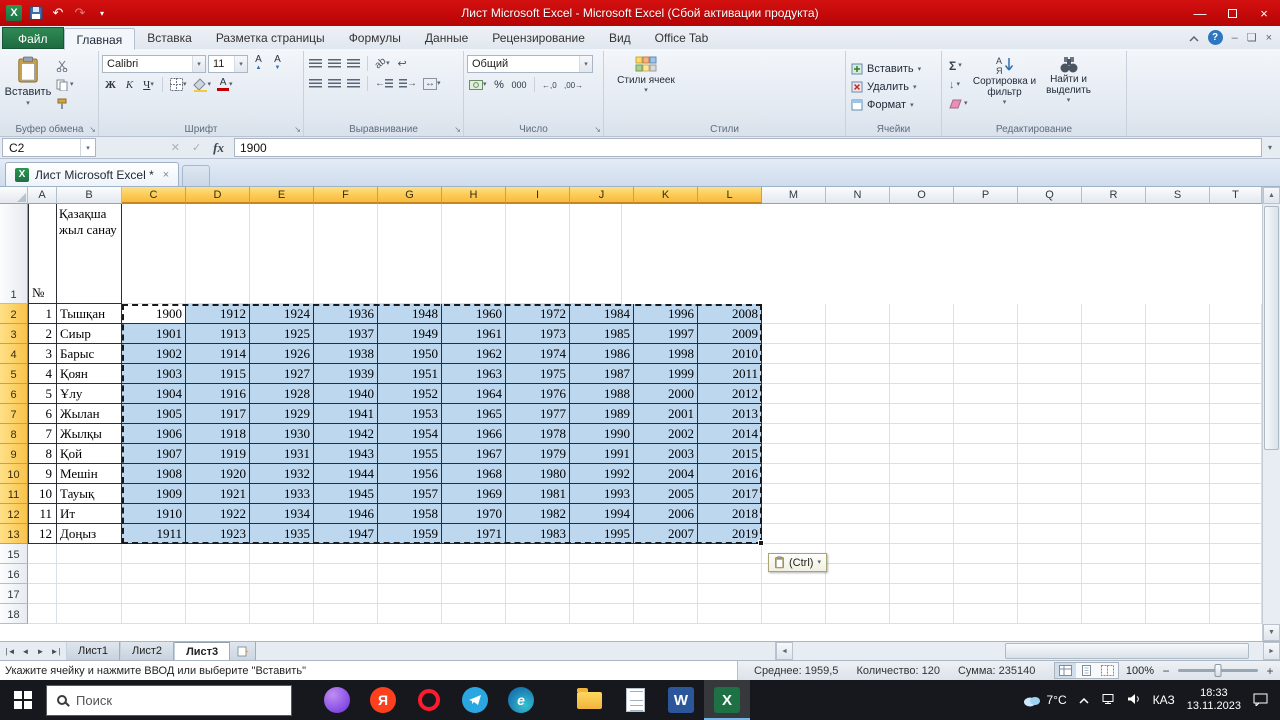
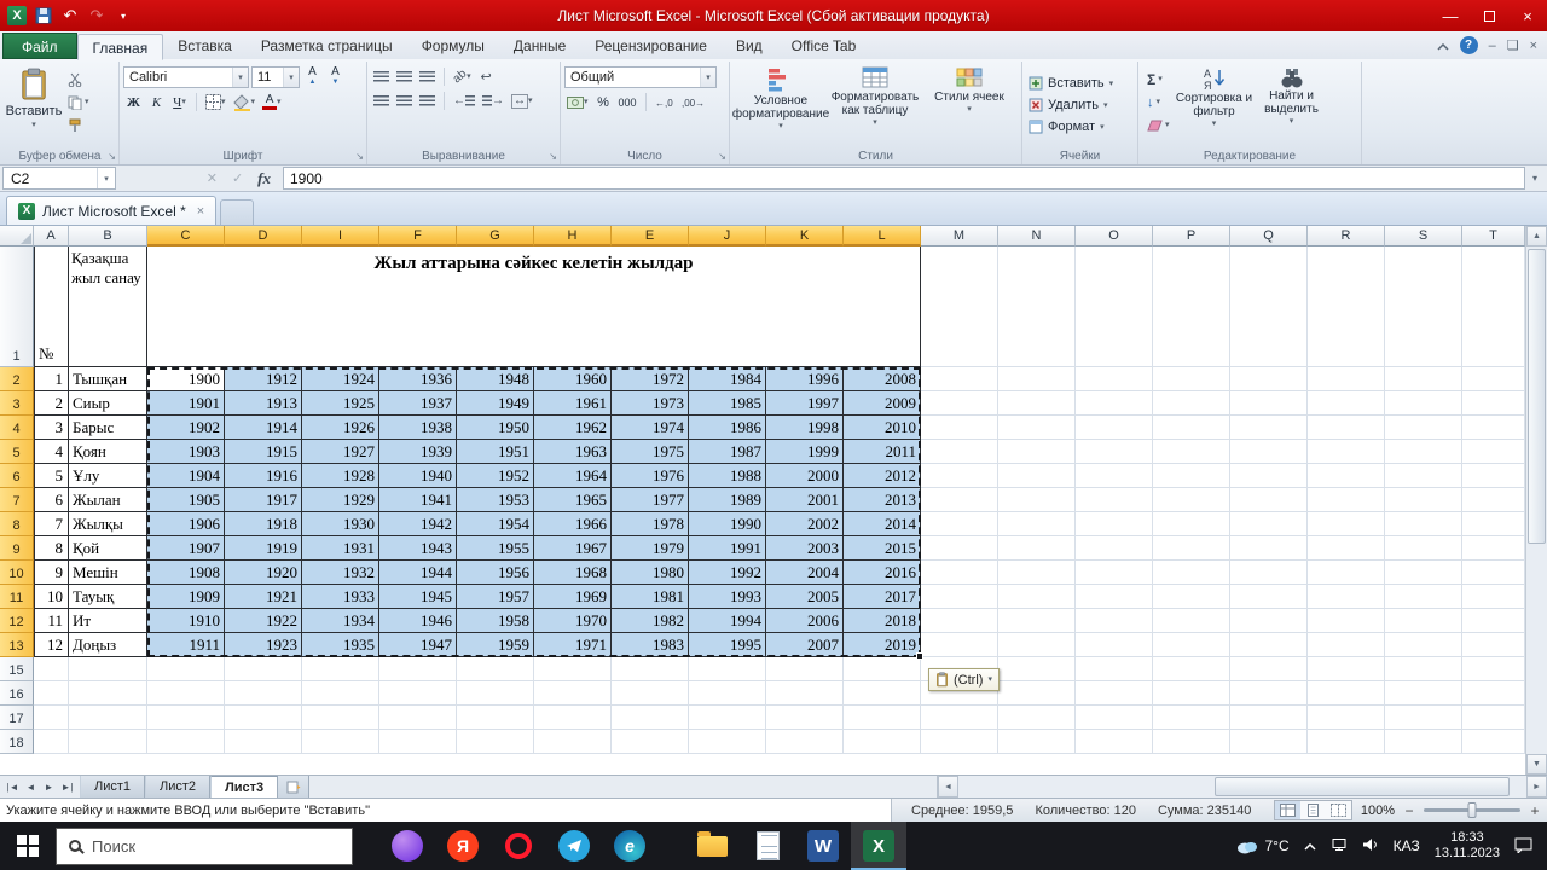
  X
  ↶
  ↷
  ▾
  Лист Microsoft Excel - Microsoft Excel (Сбой активации продукта)
  —
  ×
  Файл
  Главная
  Вставка
  Разметка страницы
  Формулы
  Данные
  Рецензирование
  Вид
  Office Tab
  ?
  –
  ❏
  ×
  Вставить
  Буфер обмена
  ↘
  Calibri
  11
  А
  А
  Ж
  К
  Ч
  А
  Шрифт
  ↘
  ↩
  ←
  →
  ↔
  Выравнивание
  ↘
  Общий
  %
  000
  ←,0
  ,00→
  Число
  ↘
+ Условное форматирование
+ Форматировать как таблицу
  Стили ячеек
  Стили
  Вставить
  Удалить
  Формат
  Ячейки
  Σ
  ↓
  А
  Я
  Сортировка и фильтр
  Найти и выделить
  Редактирование
  C2
  ✕
  ✓
  fx
  1900
  ▾
  X
  Лист Microsoft Excel *
  ×
  A
  B
  C
  D
- E
+ I
  F
  G
  H
- I
+ E
  J
  K
  L
  M
  N
  O
  P
  Q
  R
  S
  T
  1
  №
  Қазақша жыл санау
+ Жыл аттарына сәйкес келетін жылдар
  2
  1
  Тышқан
  1900
  1912
  1924
  1936
  1948
  1960
  1972
  1984
  1996
  2008
  3
  2
  Сиыр
  1901
  1913
  1925
  1937
  1949
  1961
  1973
  1985
  1997
  2009
  4
  3
  Барыс
  1902
  1914
  1926
  1938
  1950
  1962
  1974
  1986
  1998
  2010
  5
  4
  Қоян
  1903
  1915
  1927
  1939
  1951
  1963
  1975
  1987
  1999
  2011
  6
  5
  Ұлу
  1904
  1916
  1928
  1940
  1952
  1964
  1976
  1988
  2000
  2012
  7
  6
  Жылан
  1905
  1917
  1929
  1941
  1953
  1965
  1977
  1989
  2001
  2013
  8
  7
  Жылқы
  1906
  1918
  1930
  1942
  1954
  1966
  1978
  1990
  2002
  2014
  9
  8
  Қой
  1907
  1919
  1931
  1943
  1955
  1967
  1979
  1991
  2003
  2015
  10
  9
  Мешін
  1908
  1920
  1932
  1944
  1956
  1968
  1980
  1992
  2004
  2016
  11
  10
  Тауық
  1909
  1921
  1933
  1945
  1957
  1969
  1981
  1993
  2005
  2017
  12
  11
  Ит
  1910
  1922
  1934
  1946
  1958
  1970
  1982
  1994
  2006
  2018
  13
  12
  Доңыз
  1911
  1923
  1935
  1947
  1959
  1971
  1983
  1995
  2007
  2019
  15
  16
  17
  18
  (Ctrl)
  |◄
  ◄
  ►
  ►|
  Лист1
  Лист2
  Лист3
  Укажите ячейку и нажмите ВВОД или выберите "Вставить"
  Среднее: 1959,5
  Количество: 120
  Сумма: 235140
  100%
  −
  +
  Поиск
  Я
  e
  W
  X
  7°C
  КАЗ
  18:33
  13.11.2023
